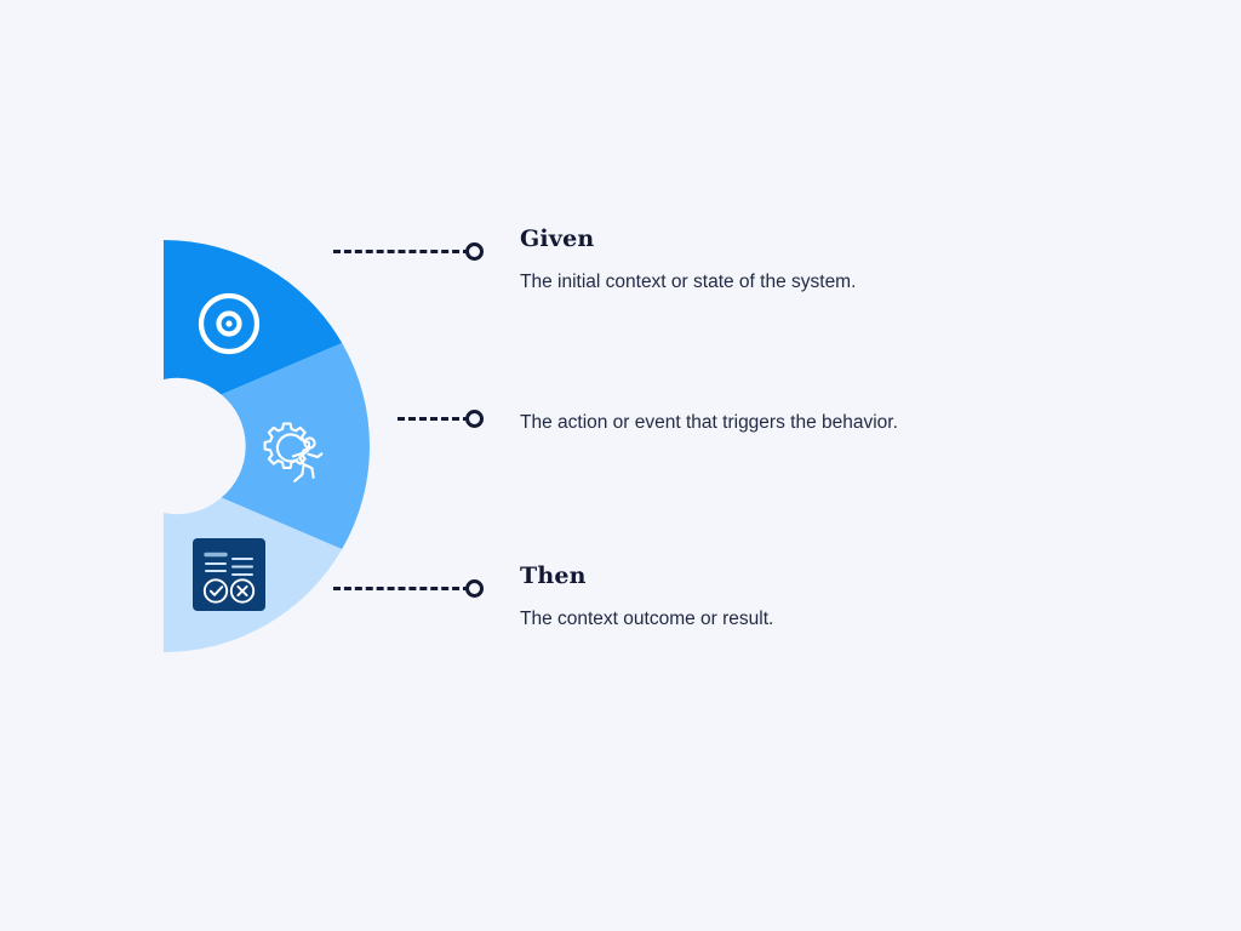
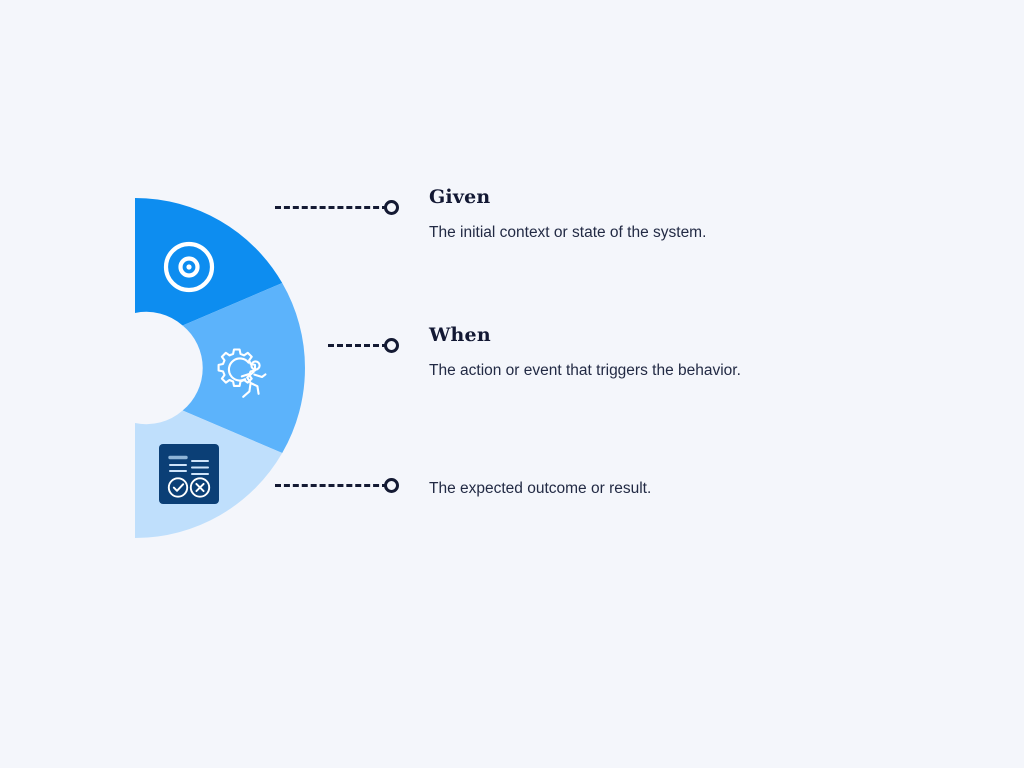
  Given
  The initial context or state of the system.
+ When
  The action or event that triggers the behavior.
- Then
- The context outcome or result.
+ The expected outcome or result.
